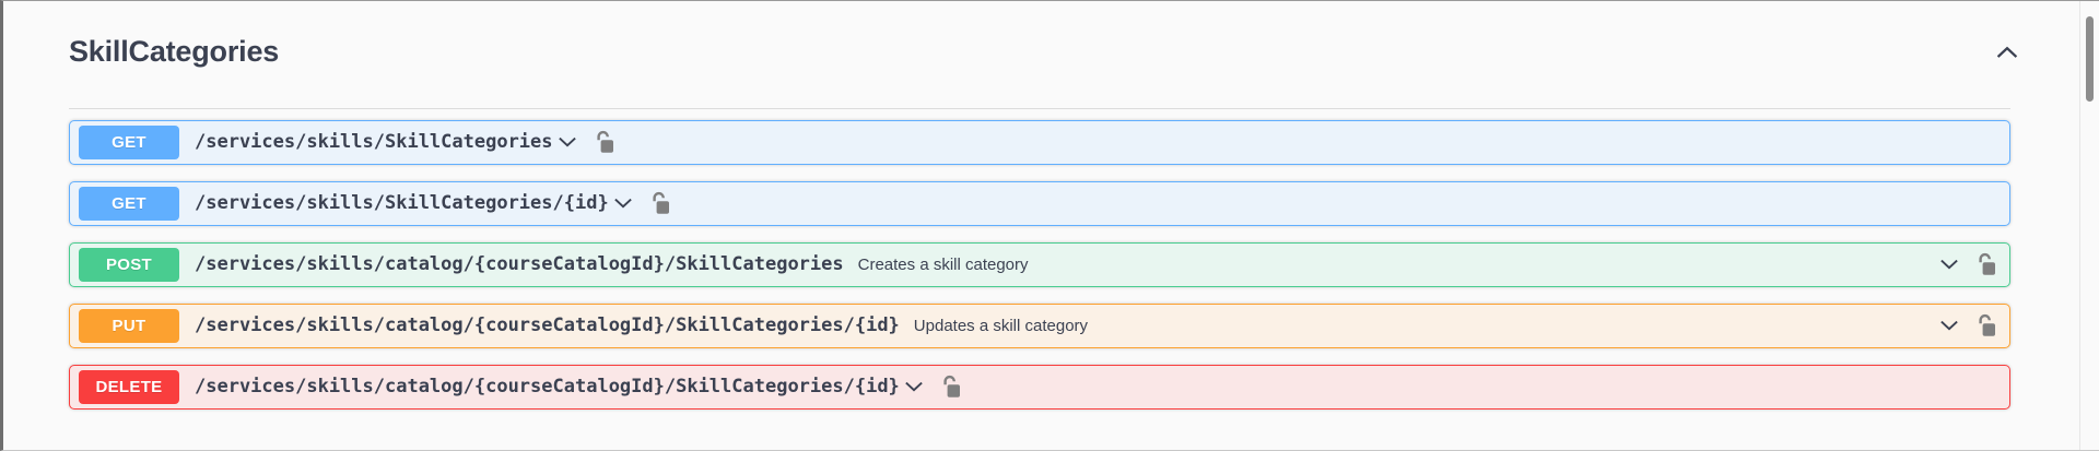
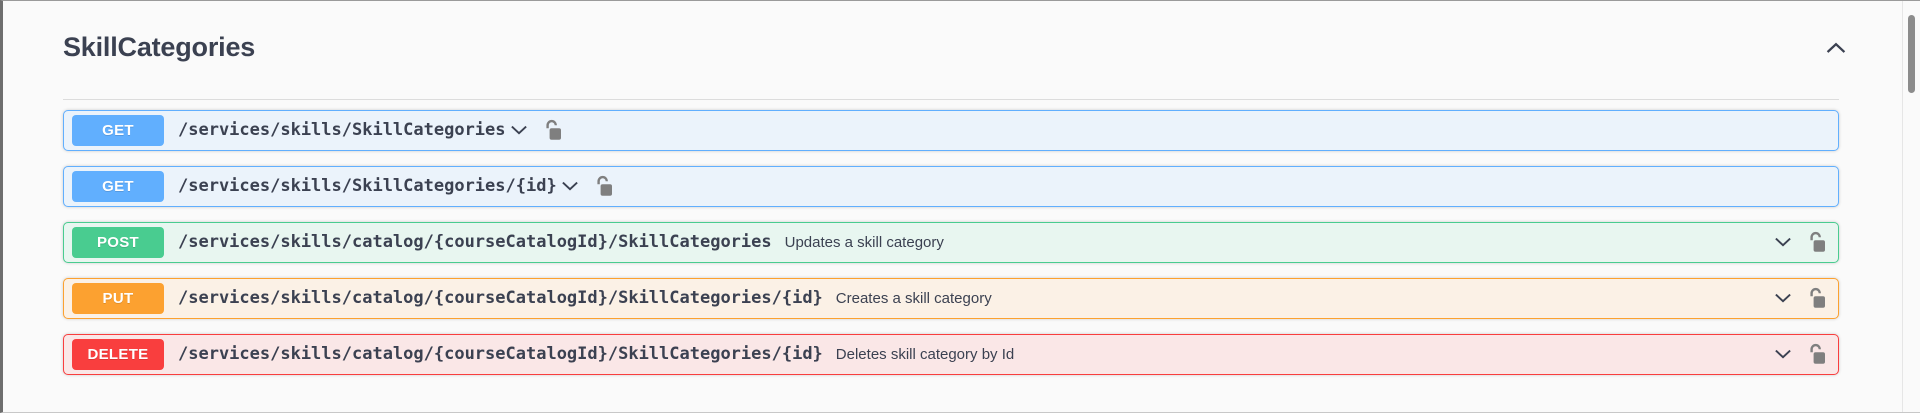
  SkillCategories
  GET
  /services/skills/SkillCategories
  GET
  /services/skills/SkillCategories/{id}
  POST
  /services/skills/catalog/{courseCatalogId}/SkillCategories
- Creates a skill category
+ Updates a skill category
  PUT
  /services/skills/catalog/{courseCatalogId}/SkillCategories/{id}
- Updates a skill category
+ Creates a skill category
  DELETE
  /services/skills/catalog/{courseCatalogId}/SkillCategories/{id}
+ Deletes skill category by Id
